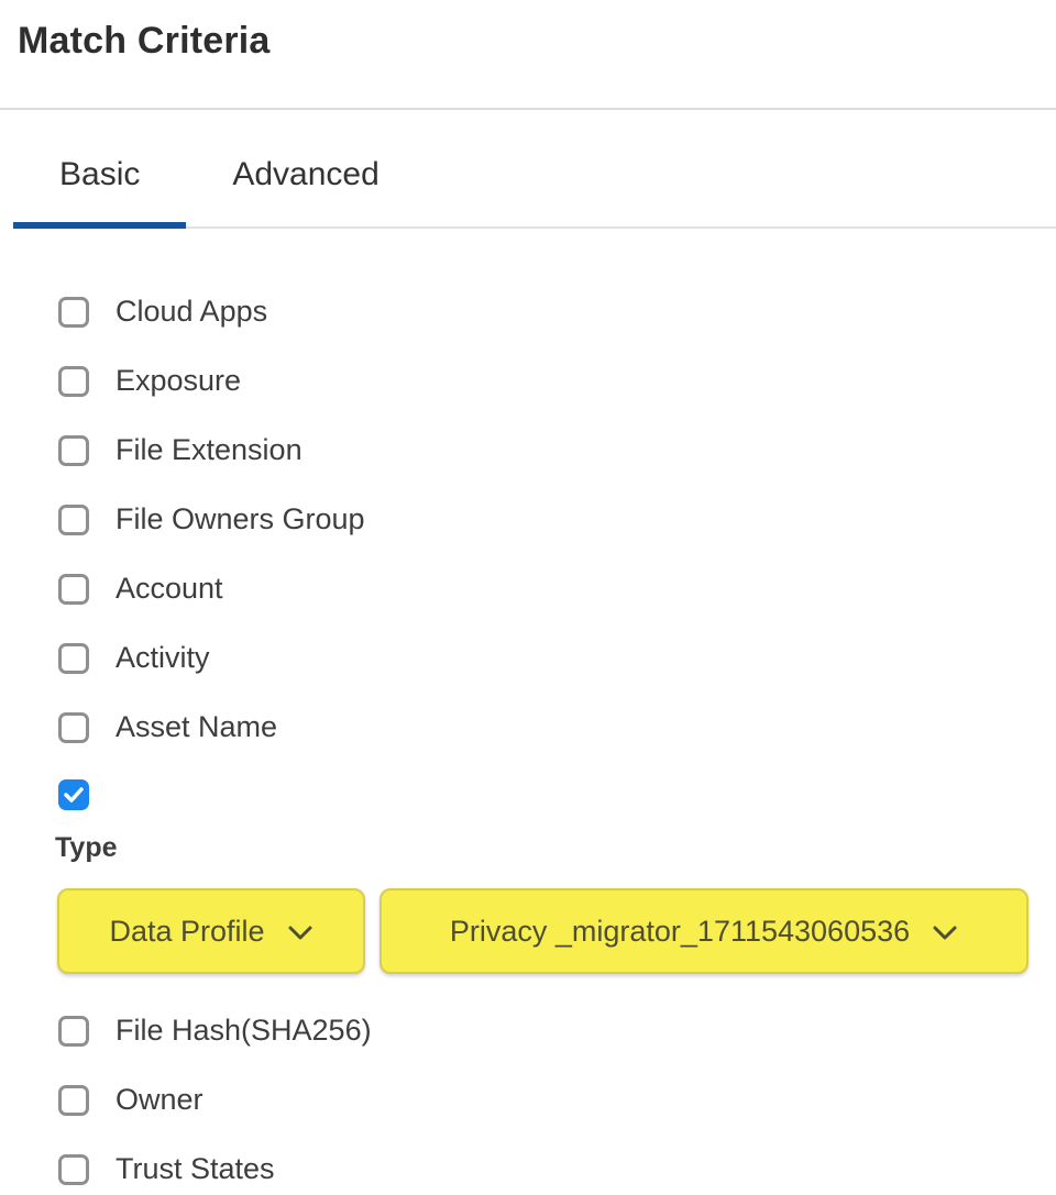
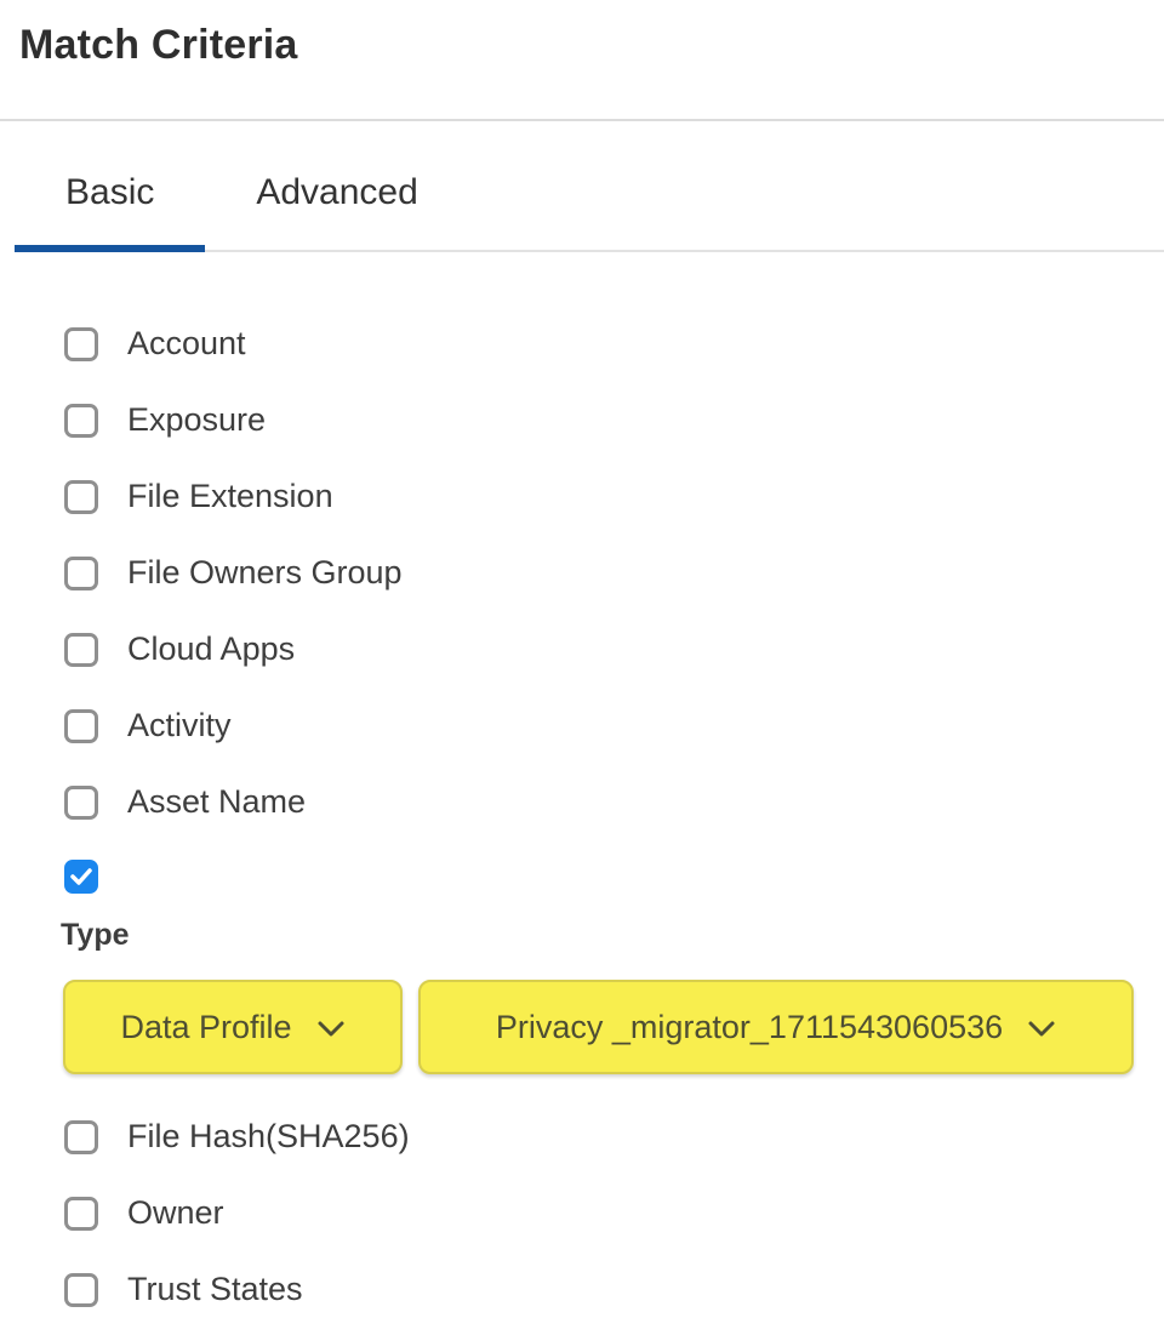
  Match Criteria
  Basic
  Advanced
- Cloud Apps
+ Account
  Exposure
  File Extension
  File Owners Group
- Account
+ Cloud Apps
  Activity
  Asset Name
  Type
  Data Profile
  Privacy _migrator_1711543060536
  File Hash(SHA256)
  Owner
  Trust States
